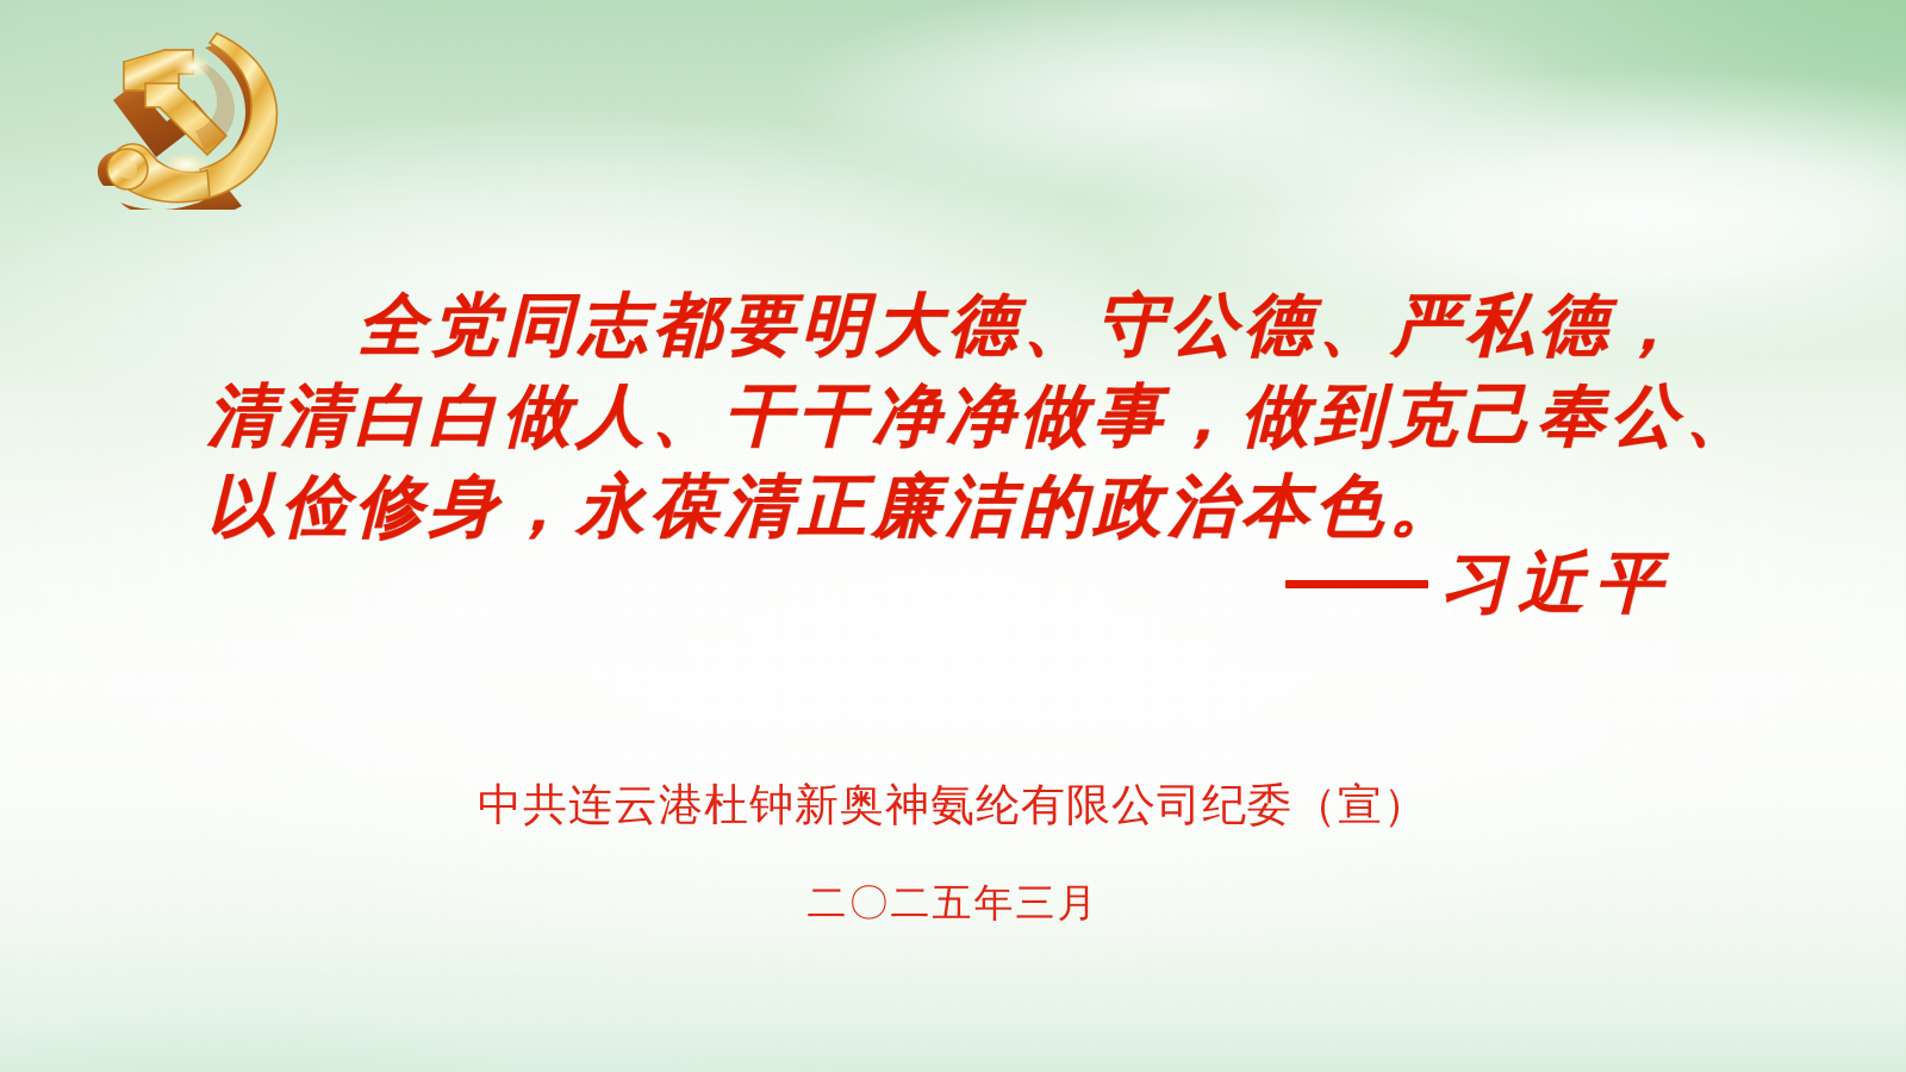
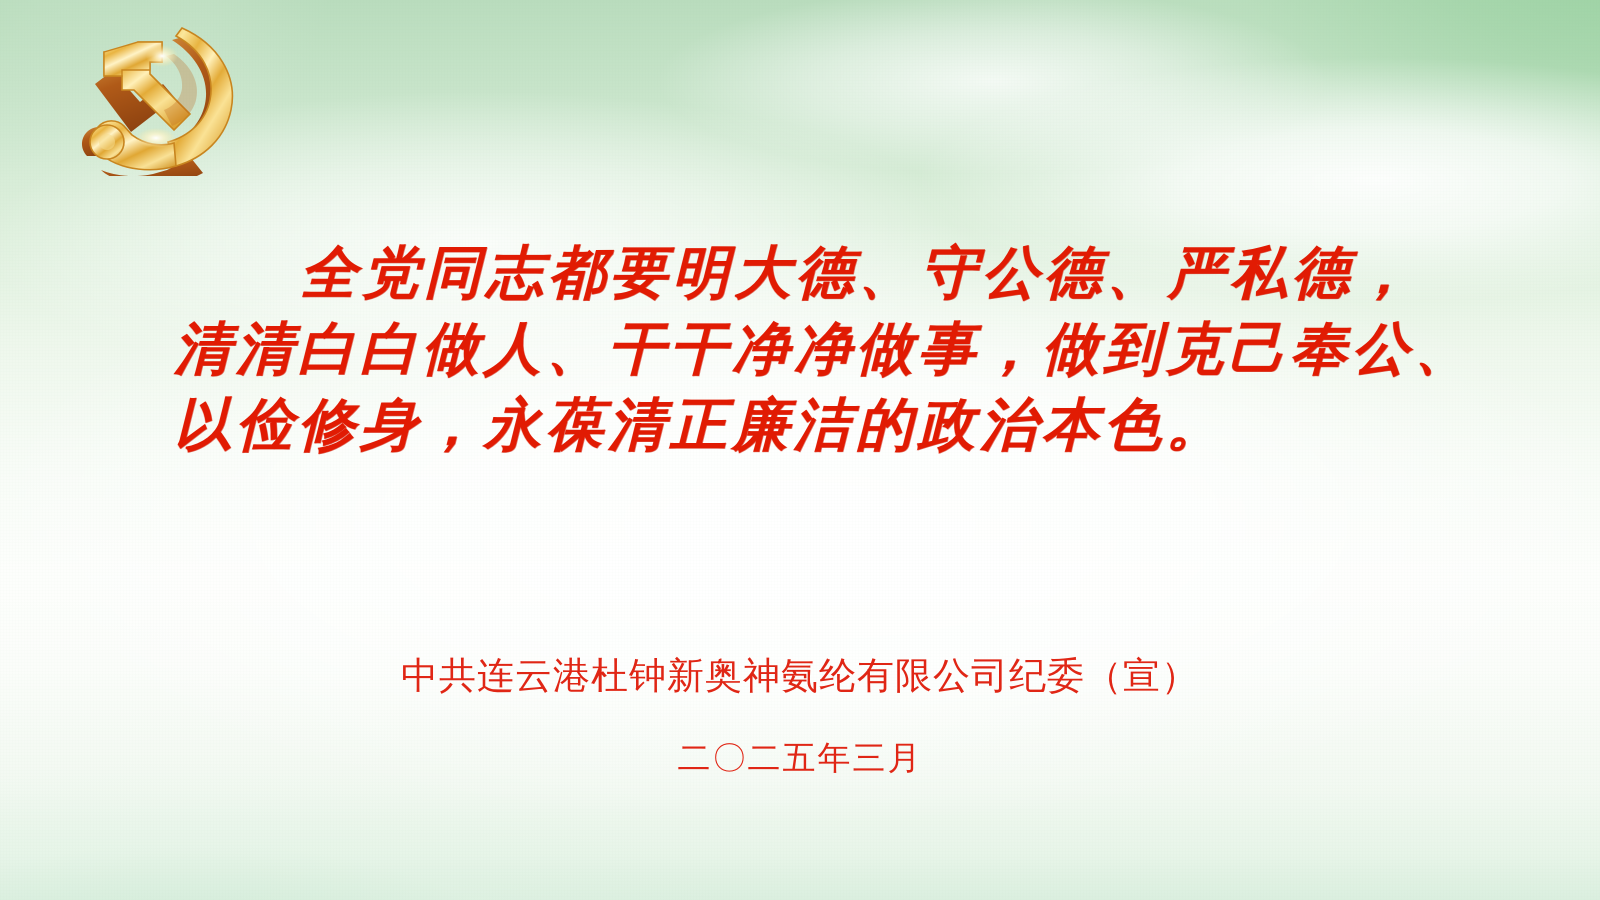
  全党同志都要明大德、守公德、严私德，
  清清白白做人、干干净净做事，做到克己奉公、
  以俭修身，永葆清正廉洁的政治本色。
- 习近平
  中共连云港杜钟新奥神氨纶有限公司纪委（宣）
  二〇二五年三月
